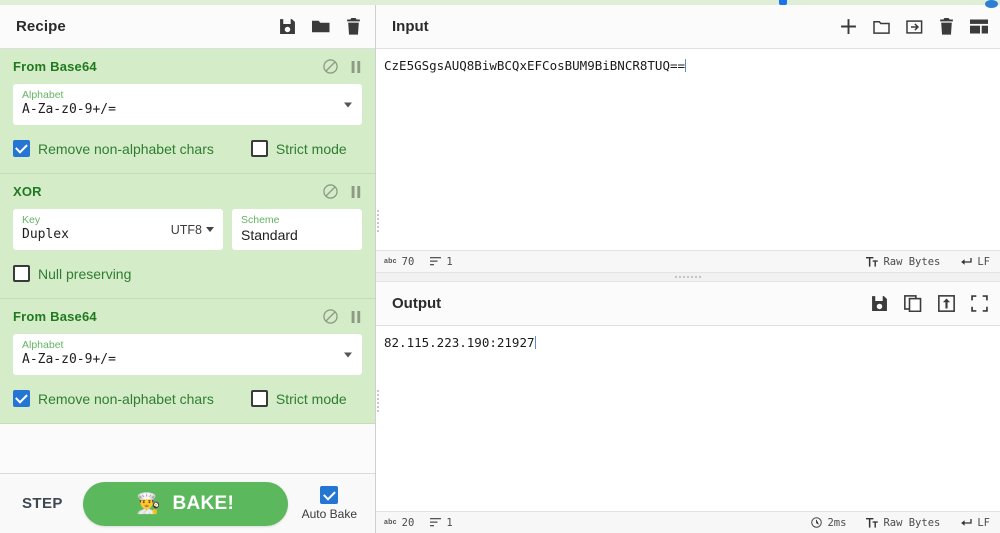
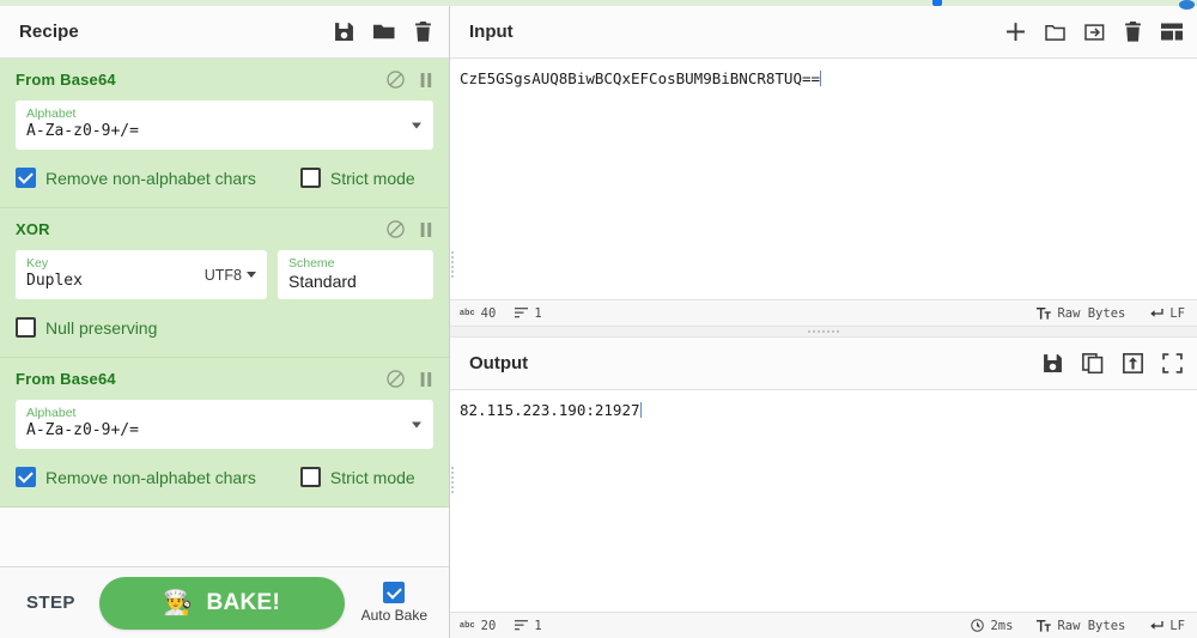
  Recipe
  From Base64
  Alphabet
  A-Za-z0-9+/=
  Remove non-alphabet chars
  Strict mode
  XOR
  Key
  Duplex
  UTF8
  Scheme
  Standard
  Null preserving
  From Base64
  Alphabet
  A-Za-z0-9+/=
  Remove non-alphabet chars
  Strict mode
  STEP
  👨‍🍳
  BAKE!
  Auto Bake
  Input
  CzE5GSgsAUQ8BiwBCQxEFCosBUM9BiBNCR8TUQ==
- 70
+ 40
  1
  Raw Bytes
  LF
  Output
  82.115.223.190:21927
  20
  1
  2ms
  Raw Bytes
  LF
